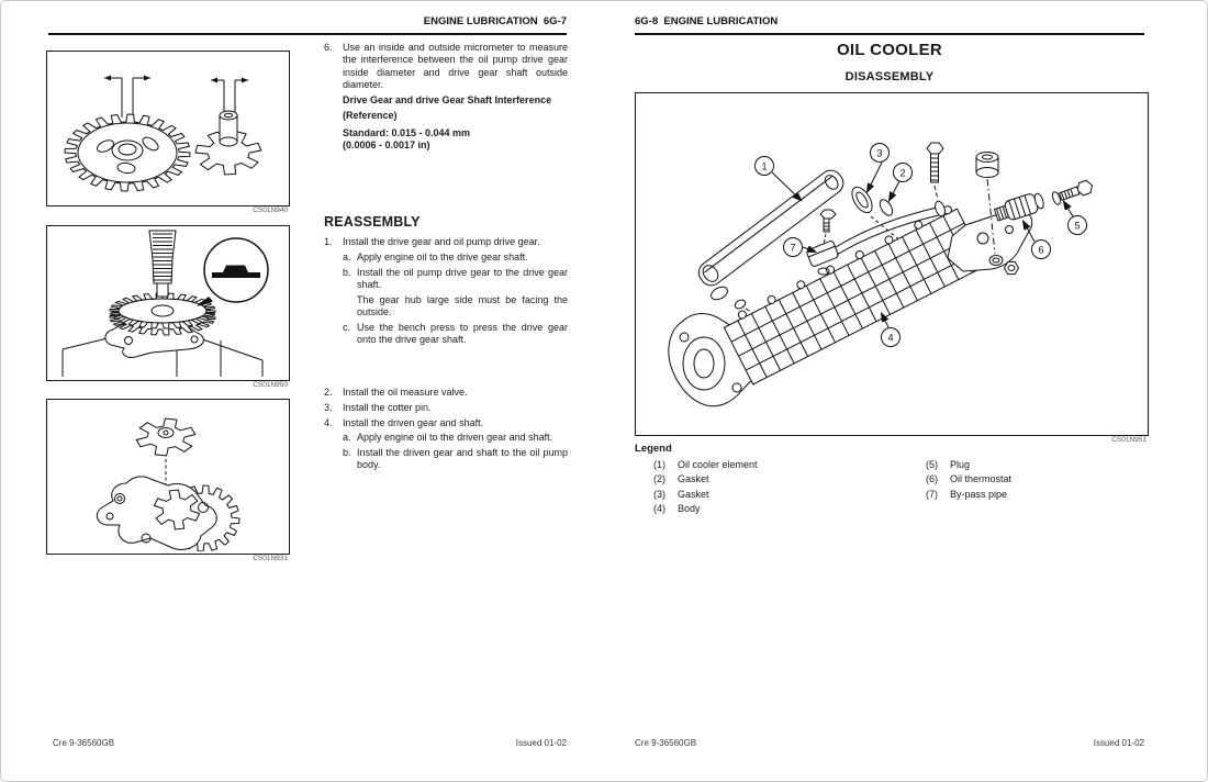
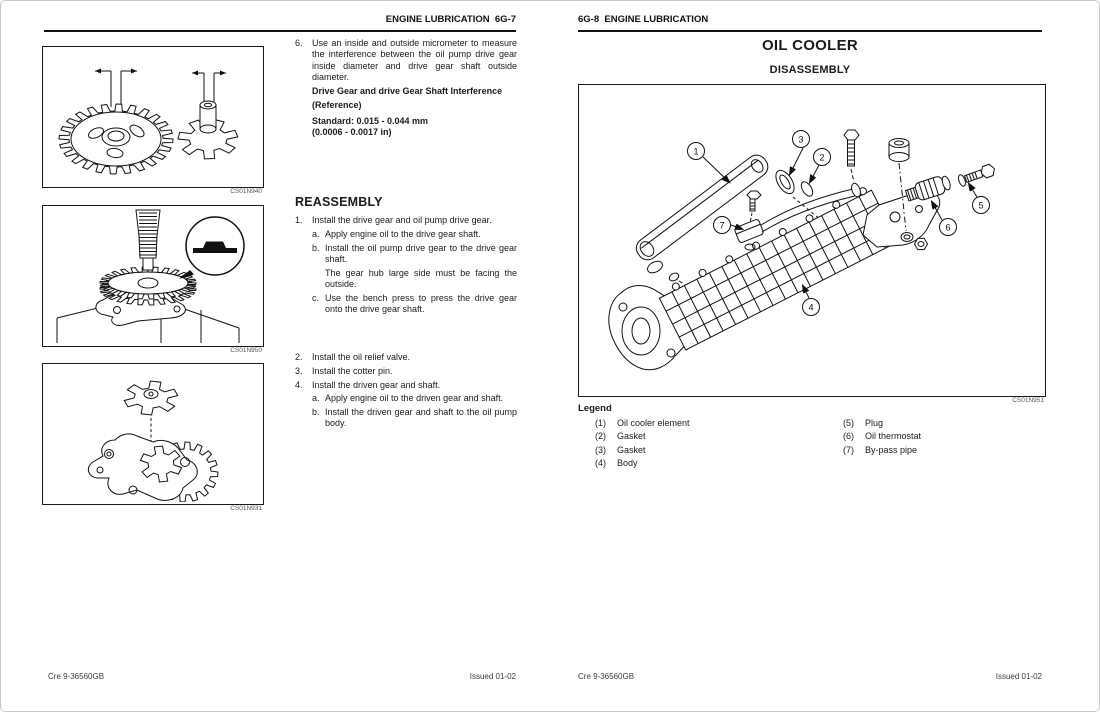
  ENGINE LUBRICATION 6G-7
  6.
  Use an inside and outside micrometer to measure the interference between the oil pump drive gear inside diameter and drive gear shaft outside diameter.
  Drive Gear and drive Gear Shaft Interference
  (Reference)
  Standard: 0.015 - 0.044 mm
  (0.0006 - 0.0017 in)
  REASSEMBLY
  1.
  Install the drive gear and oil pump drive gear.
  a.
  Apply engine oil to the drive gear shaft.
  b.
  Install the oil pump drive gear to the drive gear shaft.
  The gear hub large side must be facing the outside.
  c.
  Use the bench press to press the drive gear onto the drive gear shaft.
  2.
- Install the oil measure valve.
+ Install the oil relief valve.
  3.
  Install the cotter pin.
  4.
  Install the driven gear and shaft.
  a.
  Apply engine oil to the driven gear and shaft.
  b.
  Install the driven gear and shaft to the oil pump body.
  Cre 9-36560GB
  Issued 01-02
  6G-8 ENGINE LUBRICATION
  OIL COOLER
  DISASSEMBLY
  1
  3
  2
  7
  4
  6
  5
  Legend
  (1)
  Oil cooler element
  (2)
  Gasket
  (3)
  Gasket
  (4)
  Body
  (5)
  Plug
  (6)
  Oil thermostat
  (7)
  By-pass pipe
  Cre 9-36560GB
  Issued 01-02
